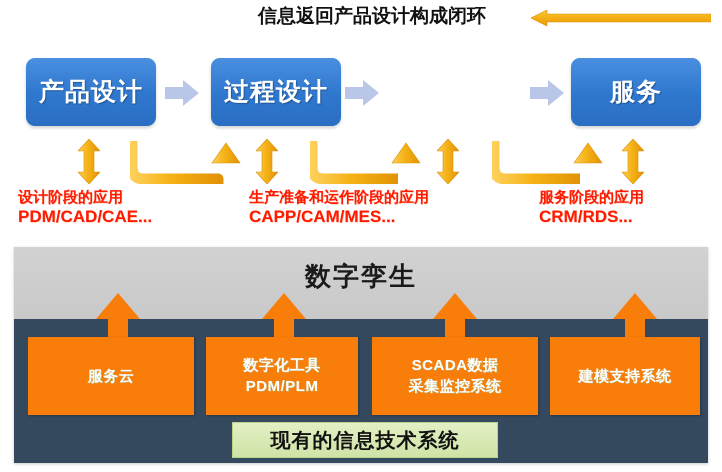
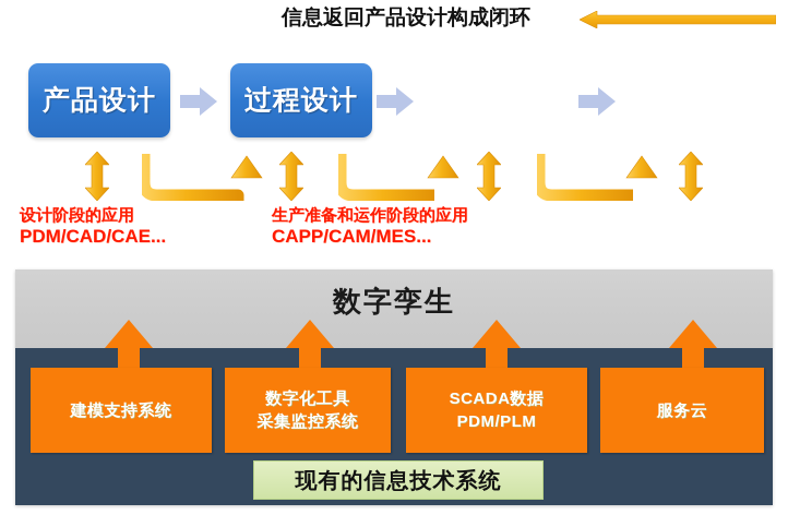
  信息返回产品设计构成闭环
  产品设计
  过程设计
- 服务
  设计阶段的应用
  PDM/CAD/CAE...
  生产准备和运作阶段的应用
  CAPP/CAM/MES...
- 服务阶段的应用
- CRM/RDS...
  数字孪生
- 服务云
+ 建模支持系统
  数字化工具
- PDM/PLM
+ 采集监控系统
  SCADA数据
- 采集监控系统
+ PDM/PLM
- 建模支持系统
+ 服务云
  现有的信息技术系统
